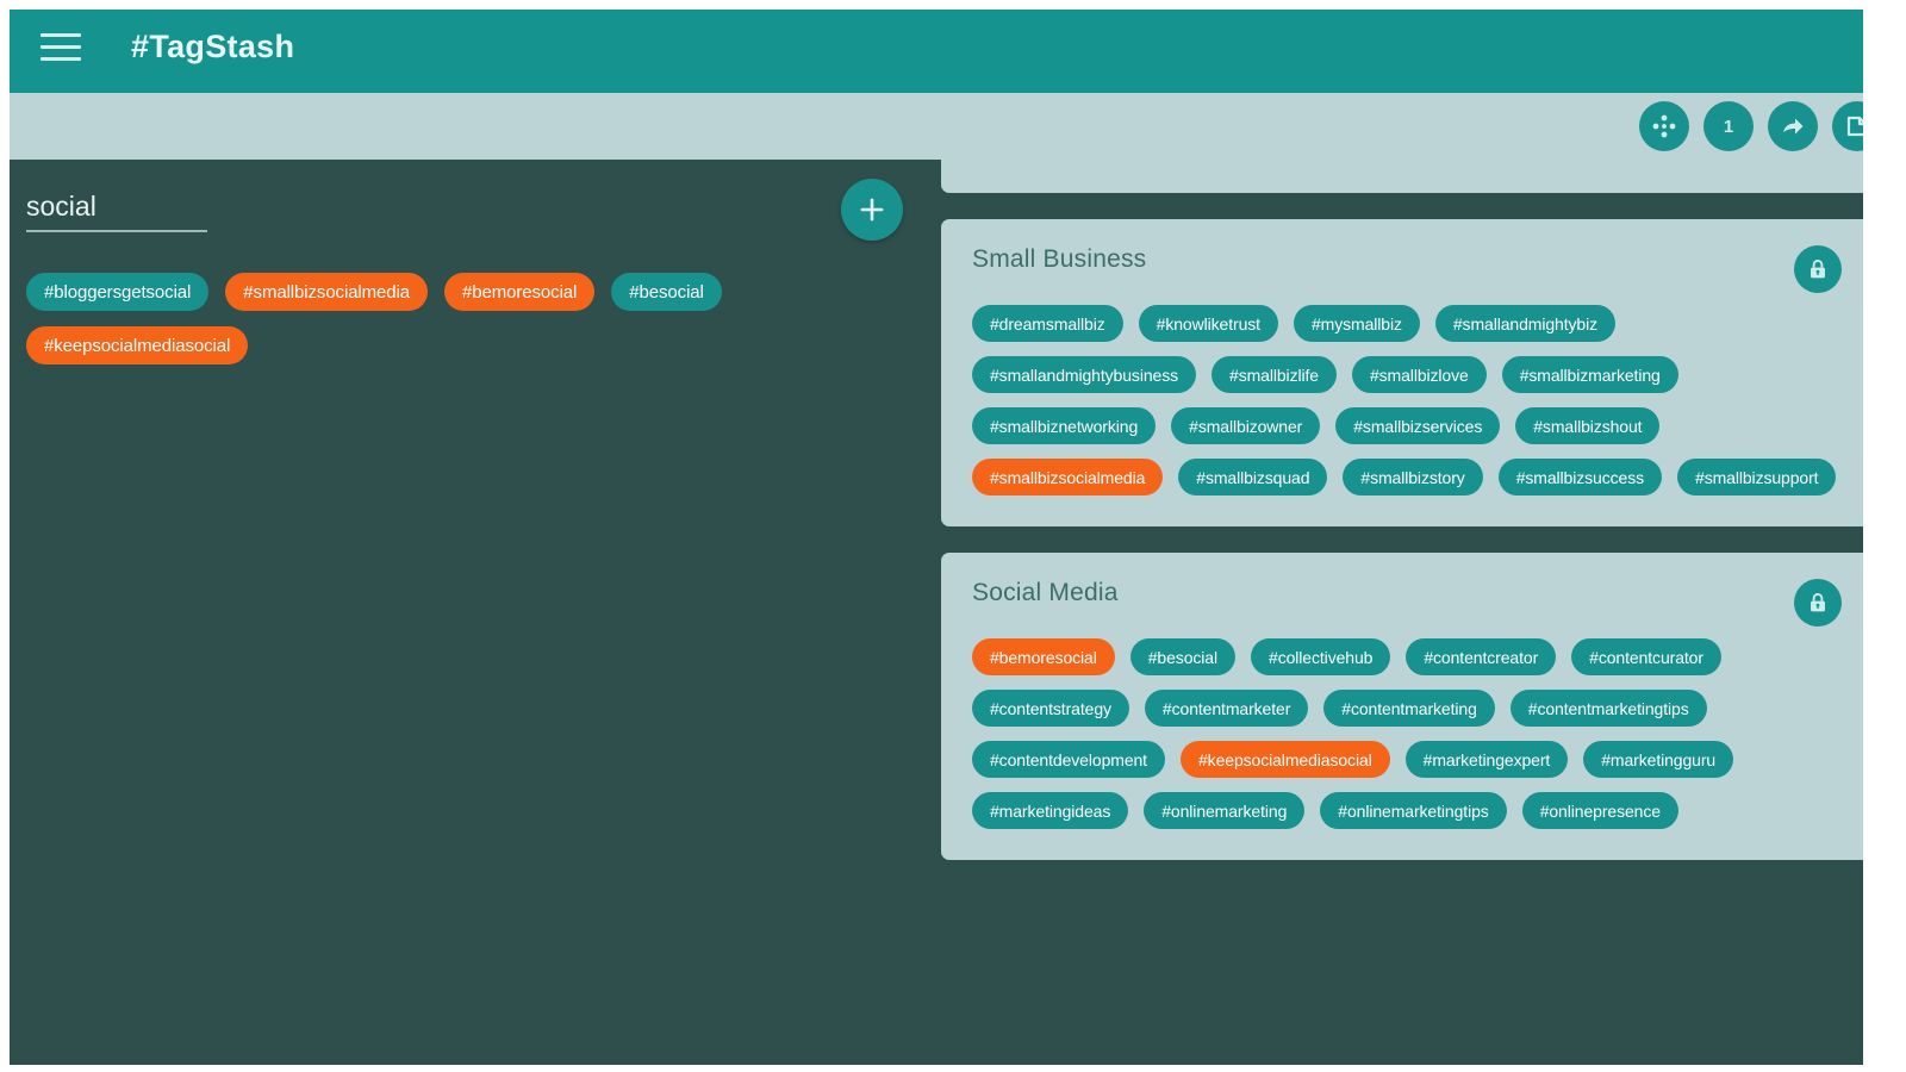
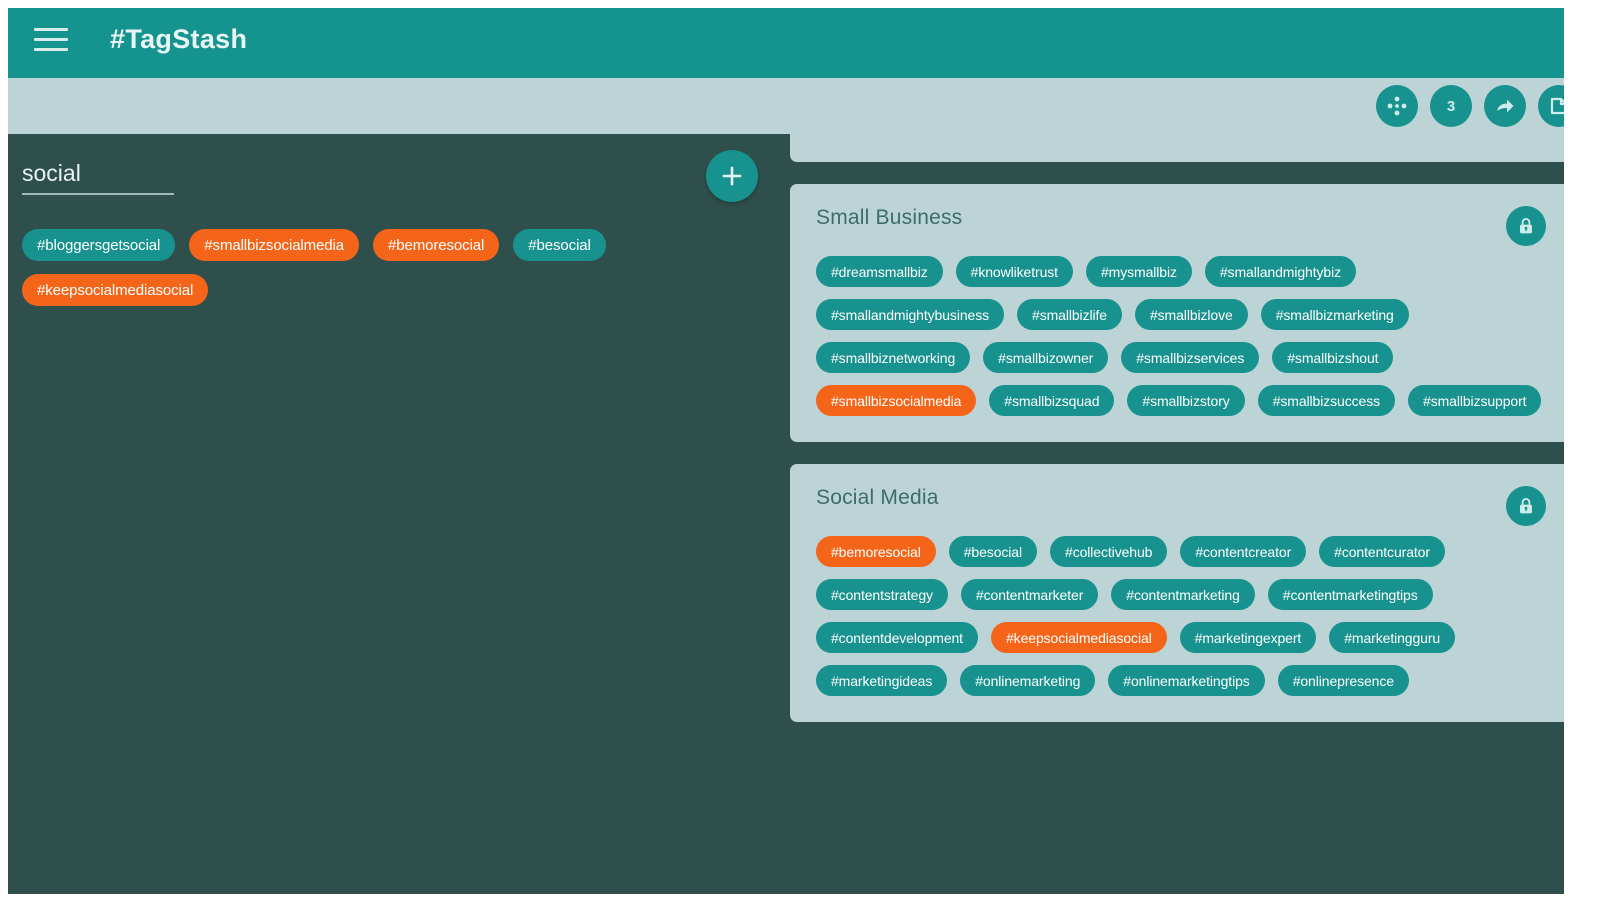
  #TagStash
- 1
+ 3
  social
  #bloggersgetsocial
  #smallbizsocialmedia
  #bemoresocial
  #besocial
  #keepsocialmediasocial
  Small Business
  #dreamsmallbiz
  #knowliketrust
  #mysmallbiz
  #smallandmightybiz
  #smallandmightybusiness
  #smallbizlife
  #smallbizlove
  #smallbizmarketing
  #smallbiznetworking
  #smallbizowner
  #smallbizservices
  #smallbizshout
  #smallbizsocialmedia
  #smallbizsquad
  #smallbizstory
  #smallbizsuccess
  #smallbizsupport
  Social Media
  #bemoresocial
  #besocial
  #collectivehub
  #contentcreator
  #contentcurator
  #contentstrategy
  #contentmarketer
  #contentmarketing
  #contentmarketingtips
  #contentdevelopment
  #keepsocialmediasocial
  #marketingexpert
  #marketingguru
  #marketingideas
  #onlinemarketing
  #onlinemarketingtips
  #onlinepresence
